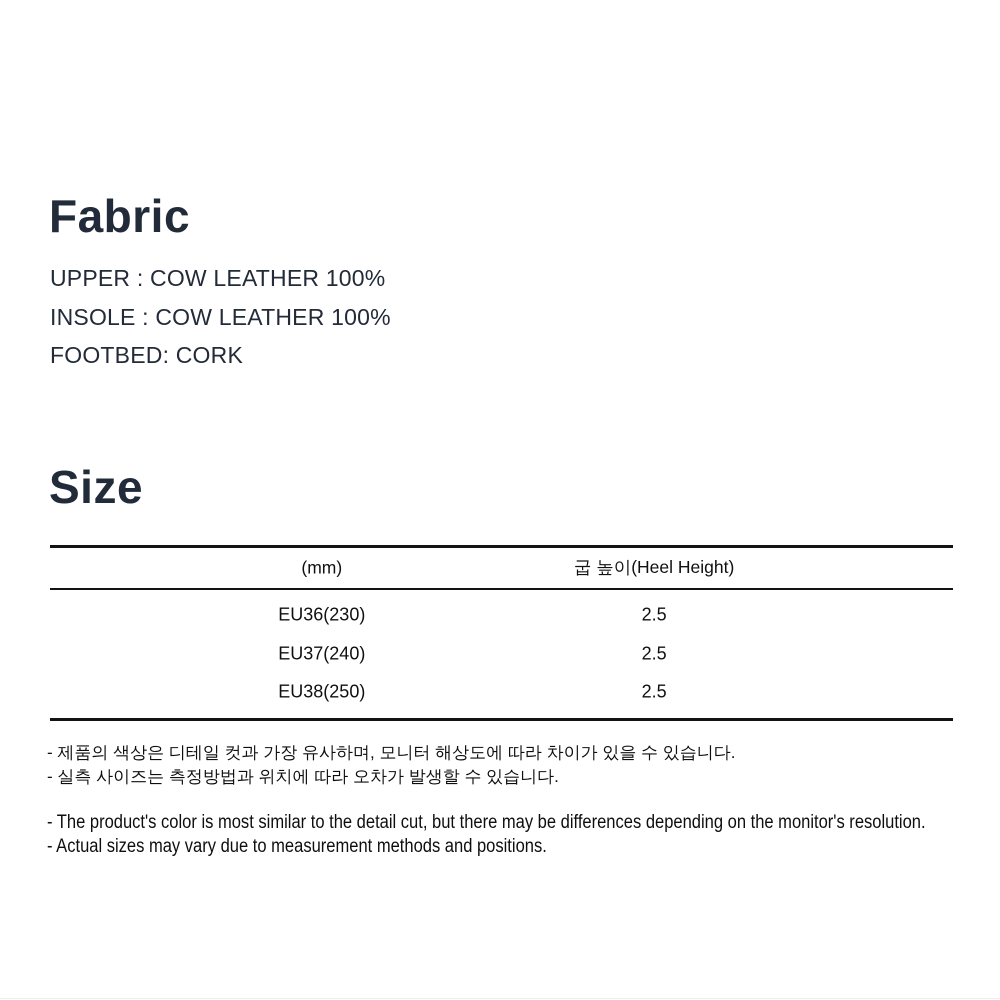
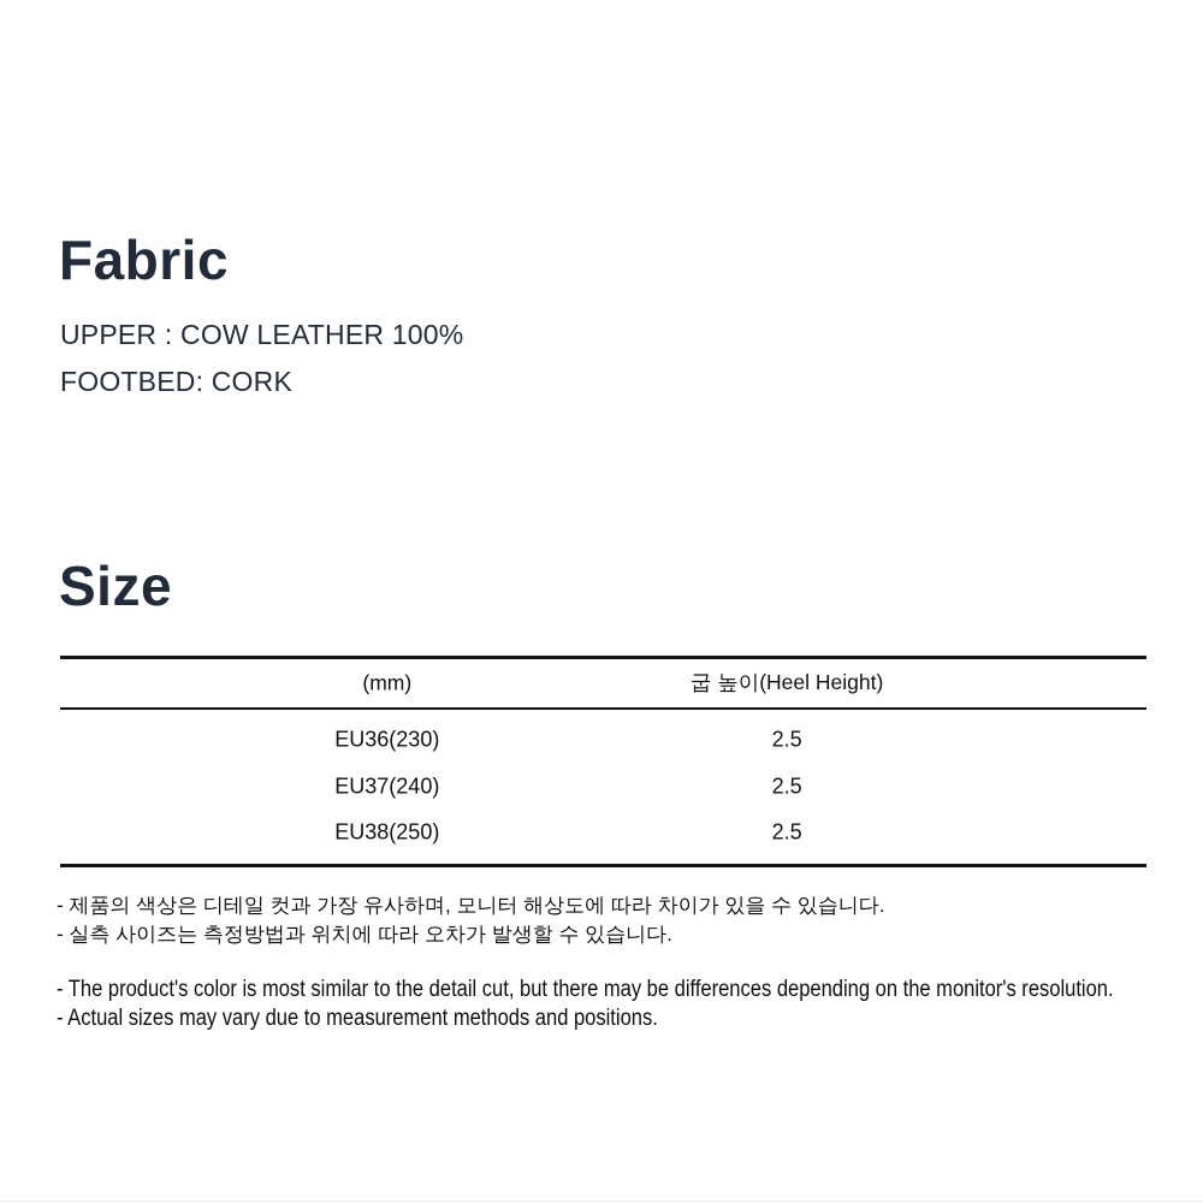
  Fabric
  UPPER : COW LEATHER 100%
- INSOLE : COW LEATHER 100%
  FOOTBED: CORK
  Size
  (mm)
  굽 높이(Heel Height)
  EU36(230)
  2.5
  EU37(240)
  2.5
  EU38(250)
  2.5
  - 제품의 색상은 디테일 컷과 가장 유사하며, 모니터 해상도에 따라 차이가 있을 수 있습니다.
  - 실측 사이즈는 측정방법과 위치에 따라 오차가 발생할 수 있습니다.
  - The product's color is most similar to the detail cut, but there may be differences depending on the monitor's resolution.
  - Actual sizes may vary due to measurement methods and positions.
